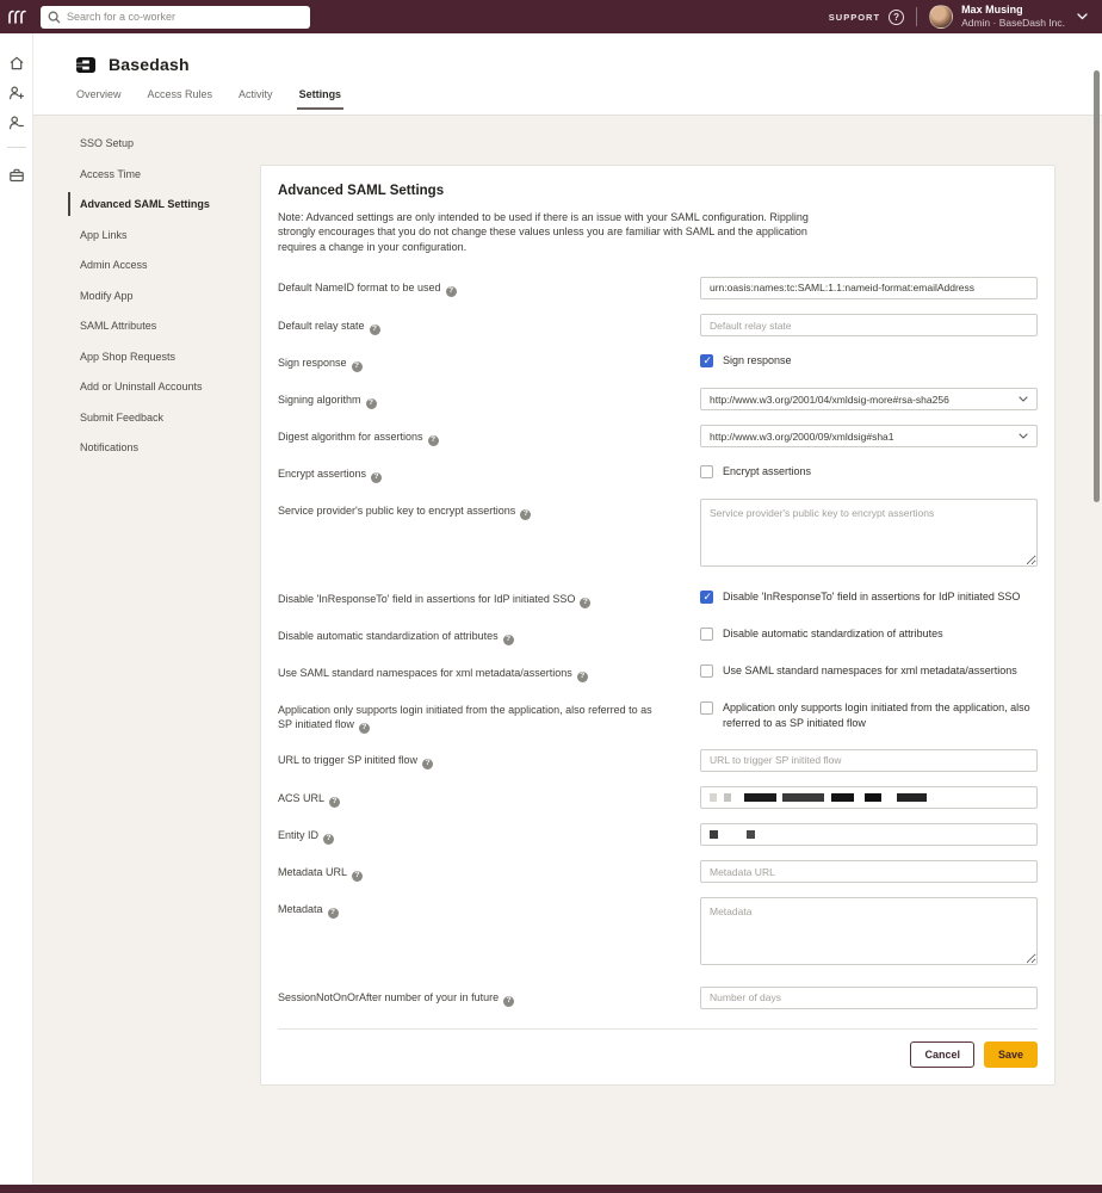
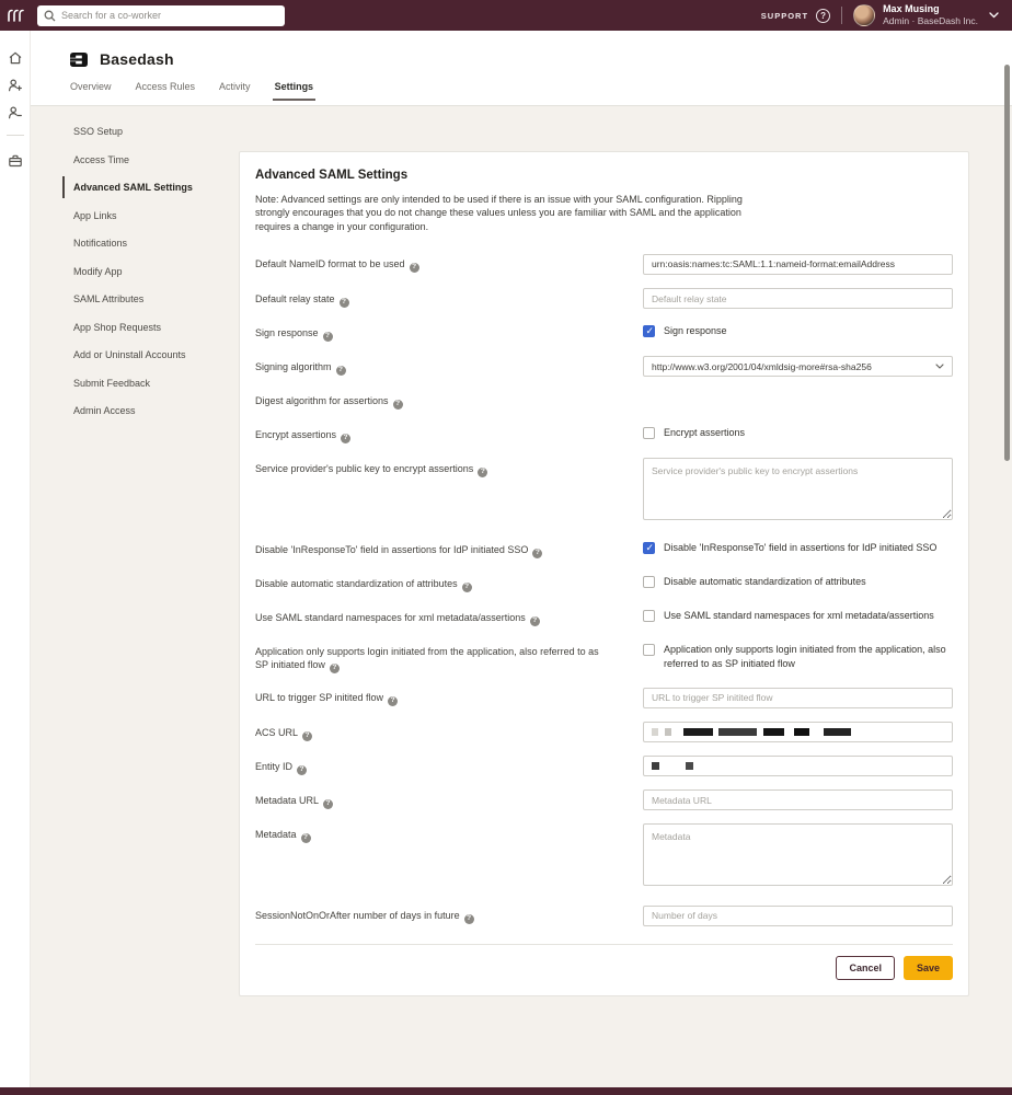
  Search for a co-worker
  SUPPORT
  ?
  Max Musing
  Admin · BaseDash Inc.
  Basedash
  Overview
  Access Rules
  Activity
  Settings
  SSO Setup
  Access Time
  Advanced SAML Settings
  App Links
- Admin Access
+ Notifications
  Modify App
  SAML Attributes
  App Shop Requests
  Add or Uninstall Accounts
  Submit Feedback
- Notifications
+ Admin Access
  Advanced SAML Settings
  Note: Advanced settings are only intended to be used if there is an issue with your SAML configuration. Rippling strongly encourages that you do not change these values unless you are familiar with SAML and the application requires a change in your configuration.
  Default NameID format to be used
  urn:oasis:names:tc:SAML:1.1:nameid-format:emailAddress
  Default relay state
  Default relay state
  Sign response
  Sign response
  Signing algorithm
  http://www.w3.org/2001/04/xmldsig-more#rsa-sha256
  Digest algorithm for assertions
- http://www.w3.org/2000/09/xmldsig#sha1
  Encrypt assertions
  Encrypt assertions
  Service provider's public key to encrypt assertions
  Service provider's public key to encrypt assertions
  Disable 'InResponseTo' field in assertions for IdP initiated SSO
  Disable 'InResponseTo' field in assertions for IdP initiated SSO
  Disable automatic standardization of attributes
  Disable automatic standardization of attributes
  Use SAML standard namespaces for xml metadata/assertions
  Use SAML standard namespaces for xml metadata/assertions
  Application only supports login initiated from the application, also referred to as SP initiated flow
  Application only supports login initiated from the application, also referred to as SP initiated flow
  URL to trigger SP initited flow
  URL to trigger SP initited flow
  ACS URL
  Entity ID
  Metadata URL
  Metadata URL
  Metadata
  Metadata
- SessionNotOnOrAfter number of your in future
+ SessionNotOnOrAfter number of days in future
  Number of days
  Cancel
  Save
